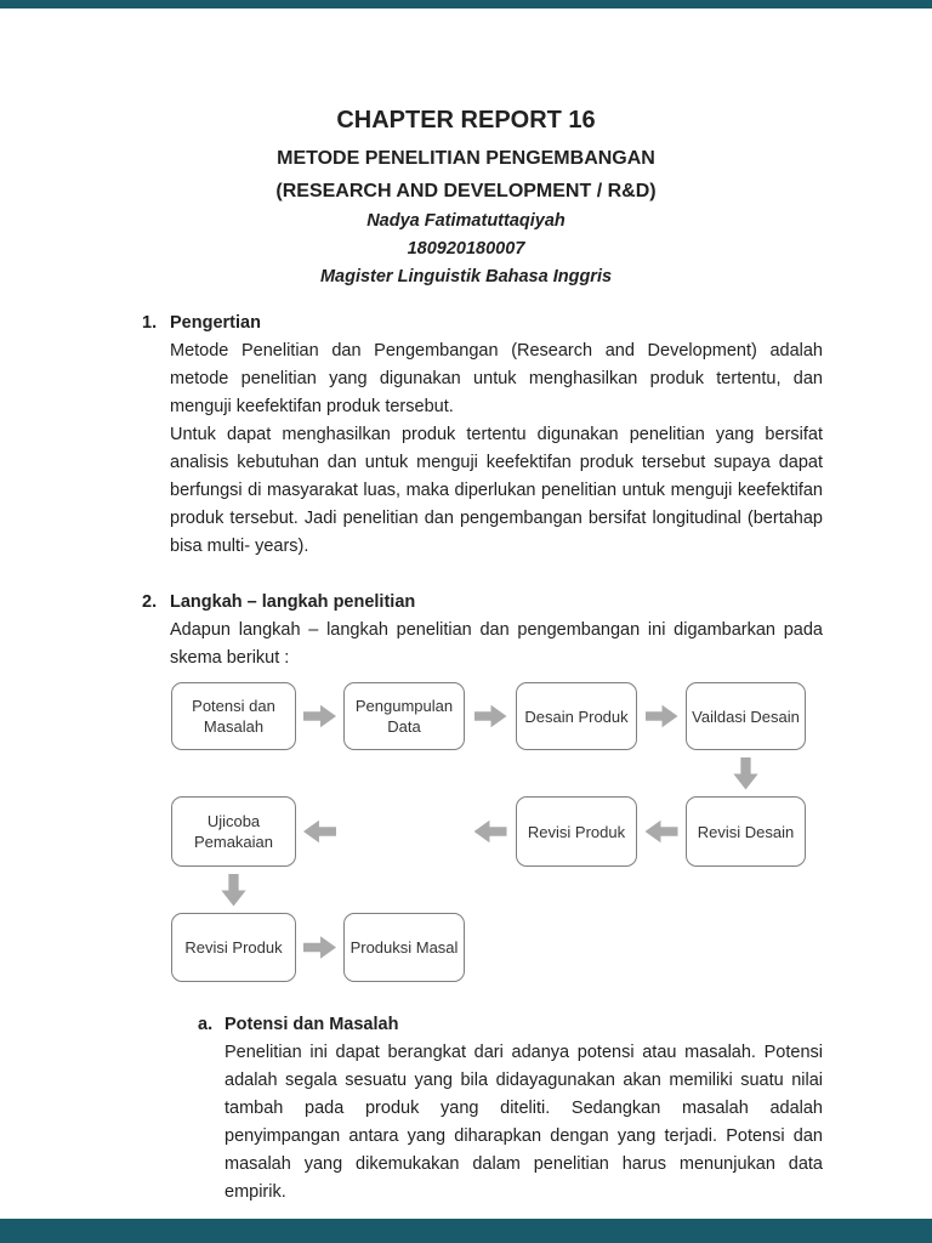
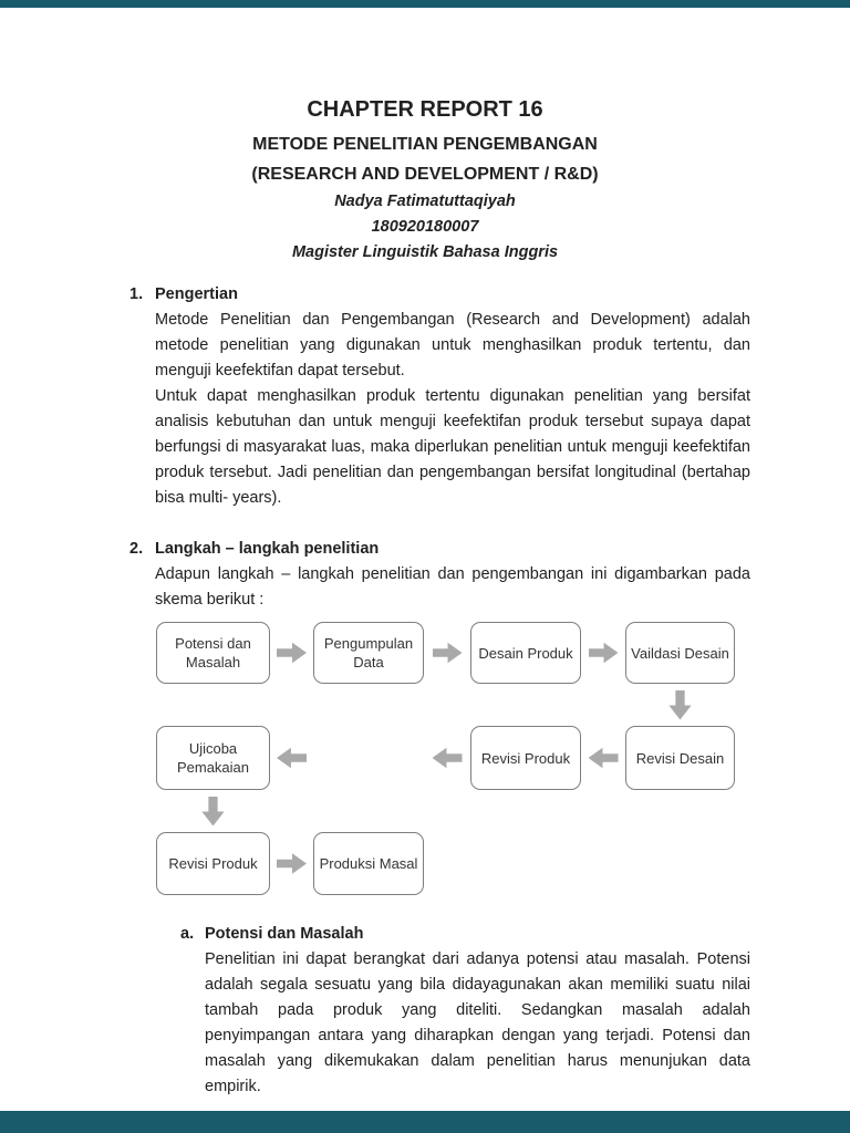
  CHAPTER REPORT 16
  METODE PENELITIAN PENGEMBANGAN
  (RESEARCH AND DEVELOPMENT / R&D)
  Nadya Fatimatuttaqiyah
  180920180007
  Magister Linguistik Bahasa Inggris
  1.
  Pengertian
- Metode Penelitian dan Pengembangan (Research and Development) adalah metode penelitian yang digunakan untuk menghasilkan produk tertentu, dan menguji keefektifan produk tersebut.
+ Metode Penelitian dan Pengembangan (Research and Development) adalah metode penelitian yang digunakan untuk menghasilkan produk tertentu, dan menguji keefektifan dapat tersebut.
  Untuk dapat menghasilkan produk tertentu digunakan penelitian yang bersifat analisis kebutuhan dan untuk menguji keefektifan produk tersebut supaya dapat berfungsi di masyarakat luas, maka diperlukan penelitian untuk menguji keefektifan produk tersebut. Jadi penelitian dan pengembangan bersifat longitudinal (bertahap bisa multi- years).
  2.
  Langkah – langkah penelitian
  Adapun langkah – langkah penelitian dan pengembangan ini digambarkan pada skema berikut :
  Potensi dan Masalah
  Pengumpulan Data
  Desain Produk
  Vaildasi Desain
  Ujicoba Pemakaian
  Revisi Produk
  Revisi Desain
  Revisi Produk
  Produksi Masal
  a.
  Potensi dan Masalah
  Penelitian ini dapat berangkat dari adanya potensi atau masalah. Potensi adalah segala sesuatu yang bila didayagunakan akan memiliki suatu nilai tambah pada produk yang diteliti. Sedangkan masalah adalah penyimpangan antara yang diharapkan dengan yang terjadi. Potensi dan masalah yang dikemukakan dalam penelitian harus menunjukan data empirik.
